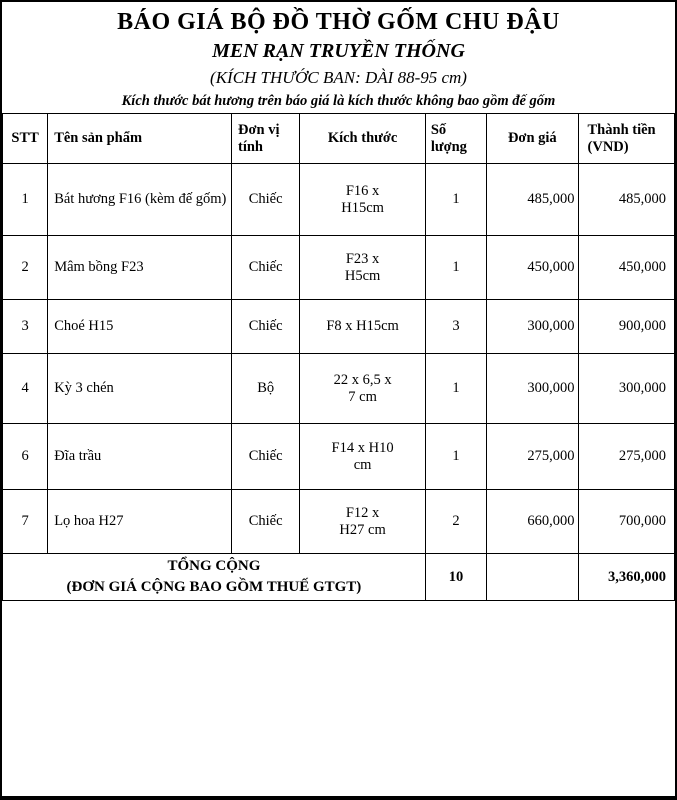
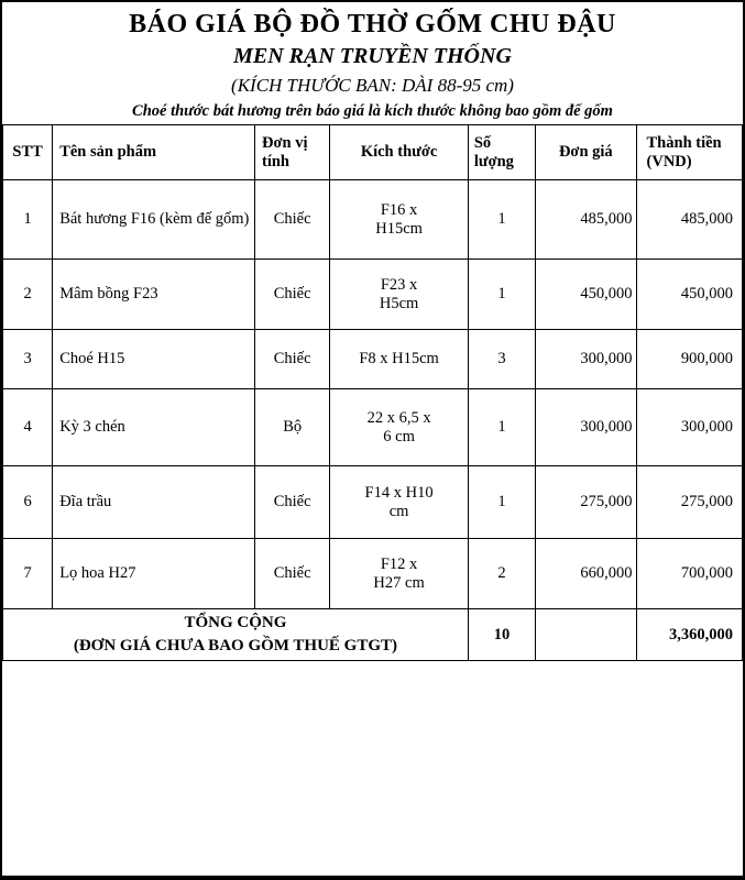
  BÁO GIÁ BỘ ĐỒ THỜ GỐM CHU ĐẬU
  MEN RẠN TRUYỀN THỐNG
  (KÍCH THƯỚC BAN: DÀI 88-95 cm)
- Kích thước bát hương trên báo giá là kích thước không bao gồm đế gốm
+ Choé thước bát hương trên báo giá là kích thước không bao gồm đế gốm
  STT	Tên sản phẩm	Đơn vị tính	Kích thước	Số lượng	Đơn giá	Thành tiền (VND)
  1	Bát hương F16 (kèm đế gốm)	Chiếc	F16 x H15cm	1	485,000	485,000
  2	Mâm bồng F23	Chiếc	F23 x H5cm	1	450,000	450,000
  3	Choé H15	Chiếc	F8 x H15cm	3	300,000	900,000
- 4	Kỳ 3 chén	Bộ	22 x 6,5 x 7 cm	1	300,000	300,000
+ 4	Kỳ 3 chén	Bộ	22 x 6,5 x 6 cm	1	300,000	300,000
  6	Đĩa trầu	Chiếc	F14 x H10 cm	1	275,000	275,000
  7	Lọ hoa H27	Chiếc	F12 x H27 cm	2	660,000	700,000
- TỔNG CỘNG (ĐƠN GIÁ CỘNG BAO GỒM THUẾ GTGT)	10		3,360,000
+ TỔNG CỘNG (ĐƠN GIÁ CHƯA BAO GỒM THUẾ GTGT)	10		3,360,000
